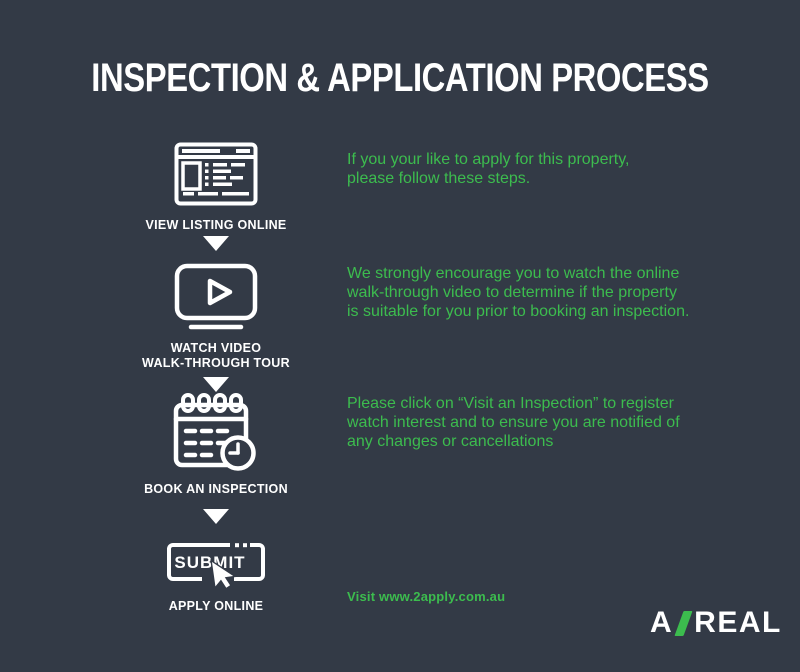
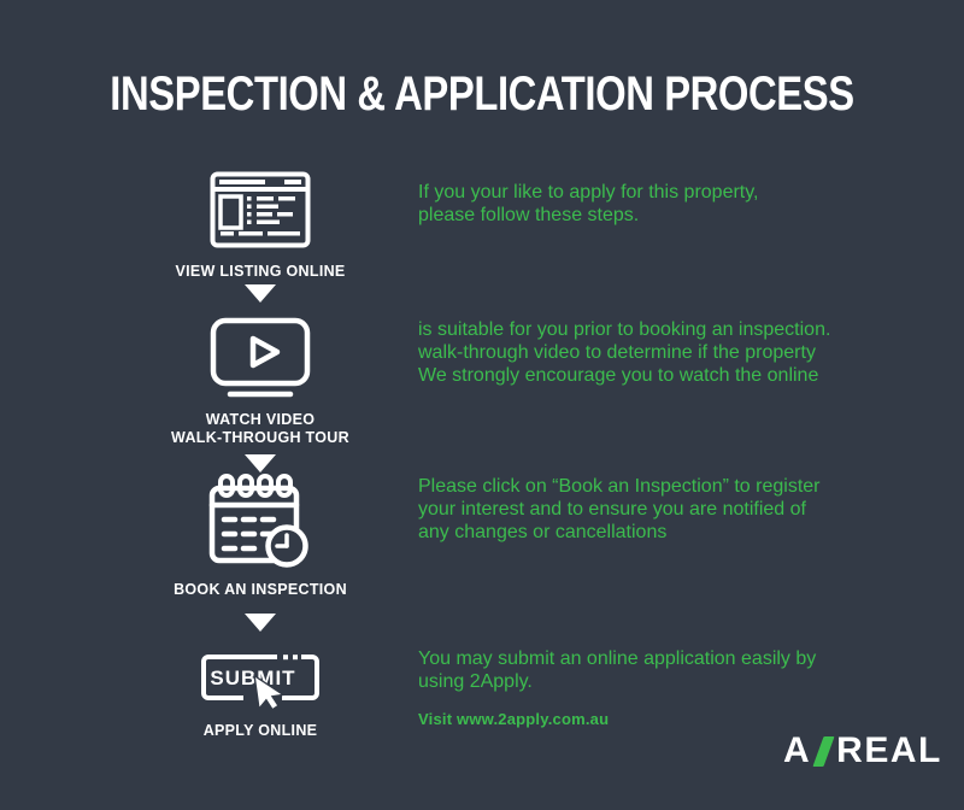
  INSPECTION & APPLICATION PROCESS
  VIEW LISTING ONLINE
  WATCH VIDEO
  WALK-THROUGH TOUR
  BOOK AN INSPECTION
  SUBMIT
  APPLY ONLINE
  If you your like to apply for this property,
  please follow these steps.
- We strongly encourage you to watch the online
+ is suitable for you prior to booking an inspection.
  walk-through video to determine if the property
- is suitable for you prior to booking an inspection.
+ We strongly encourage you to watch the online
- Please click on “Visit an Inspection” to register
+ Please click on “Book an Inspection” to register
- watch interest and to ensure you are notified of
+ your interest and to ensure you are notified of
  any changes or cancellations
+ You may submit an online application easily by
+ using 2Apply.
  Visit www.2apply.com.au
  A
  REAL
